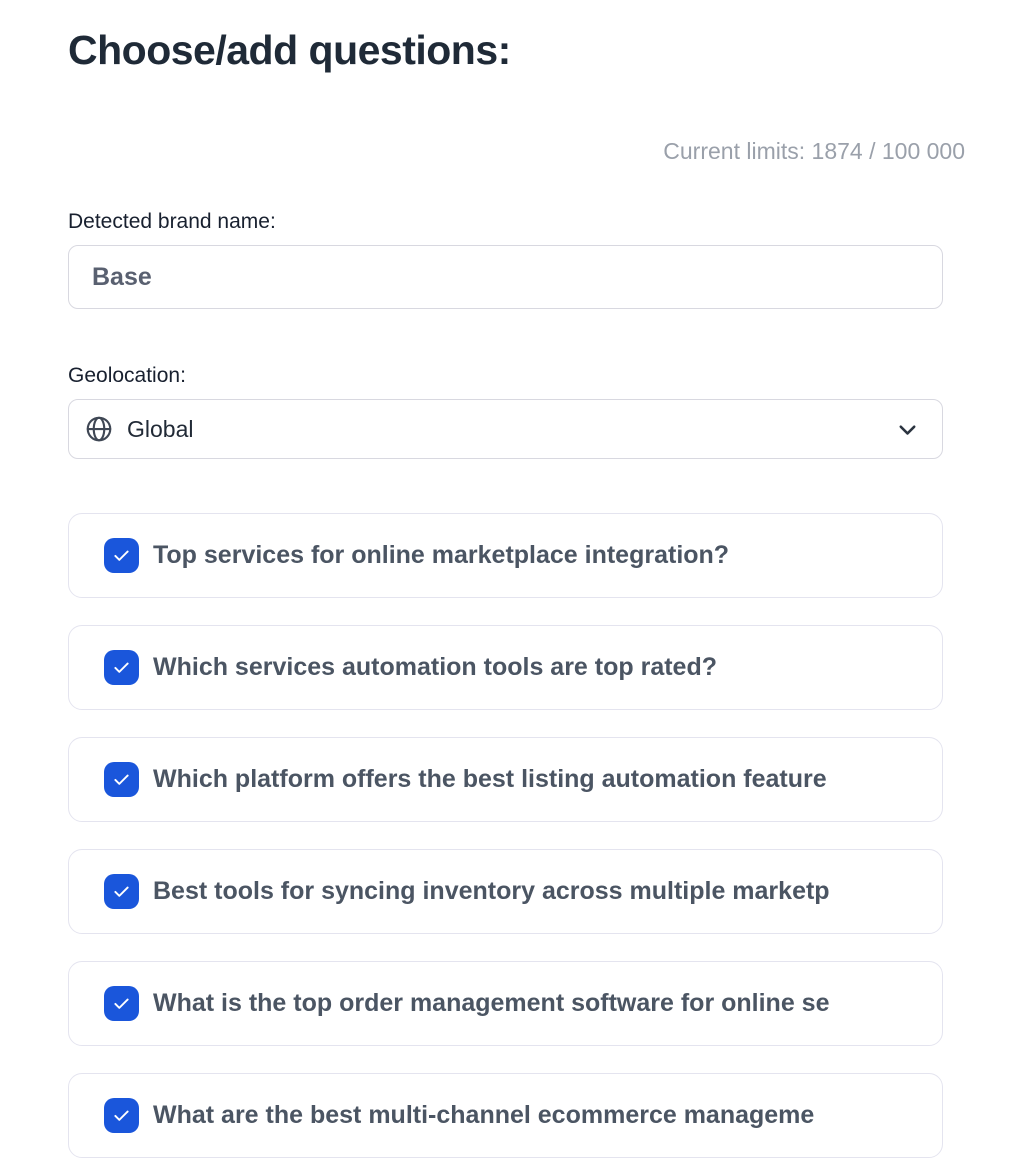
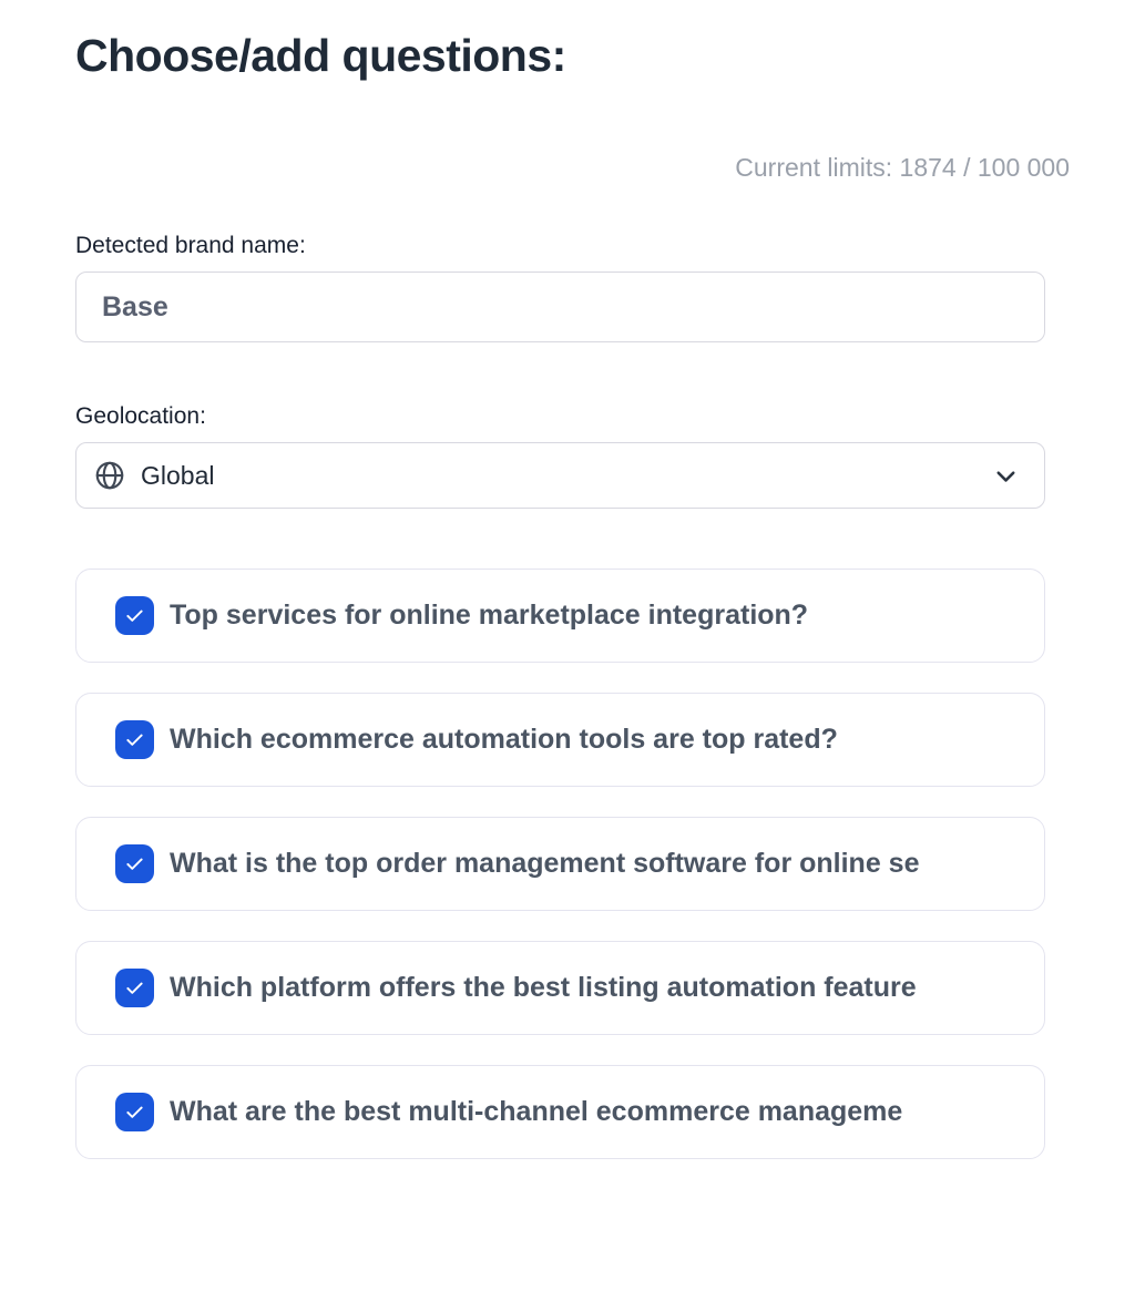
  Choose/add questions:
  Current limits: 1874 / 100 000
  Detected brand name:
  Base
  Geolocation:
  Global
  Top services for online marketplace integration?
- Which services automation tools are top rated?
+ Which ecommerce automation tools are top rated?
- Which platform offers the best listing automation feature
+ What is the top order management software for online se
- Best tools for syncing inventory across multiple marketp
- What is the top order management software for online se
+ Which platform offers the best listing automation feature
  What are the best multi-channel ecommerce manageme
